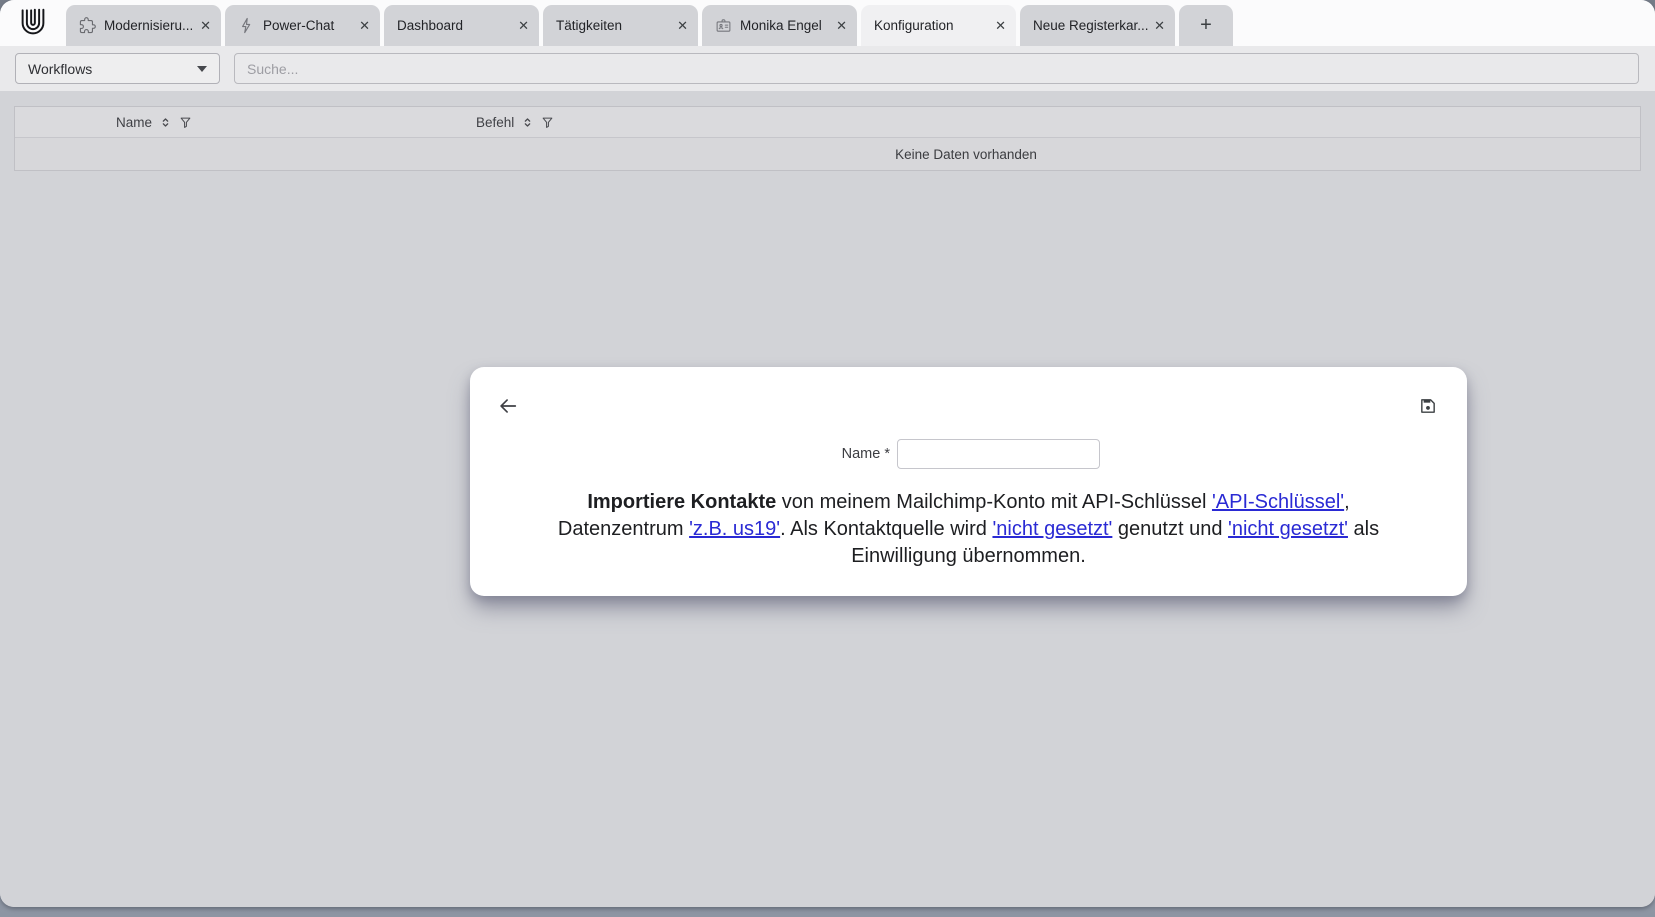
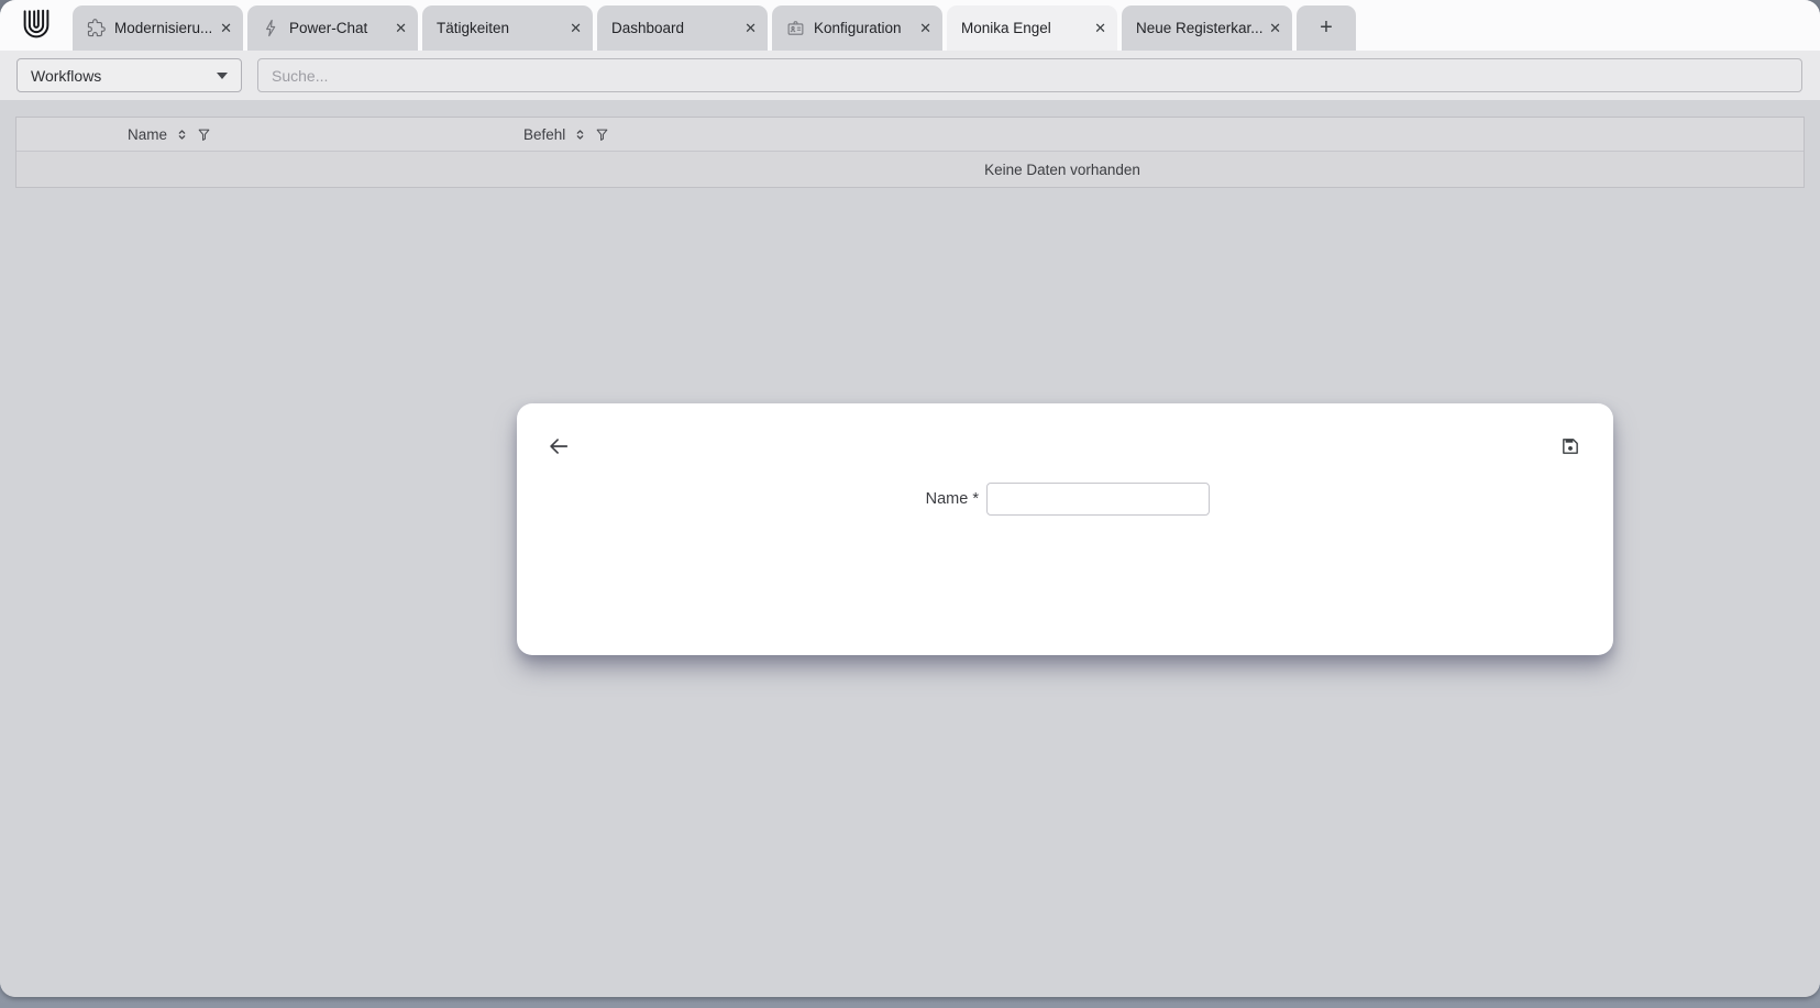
  Modernisieru...
  ✕
  Power-Chat
  ✕
- Dashboard
+ Tätigkeiten
  ✕
- Tätigkeiten
+ Dashboard
  ✕
- Monika Engel
+ Konfiguration
  ✕
- Konfiguration
+ Monika Engel
  ✕
  Neue Registerkar...
  ✕
  +
  Workflows
  Suche...
  Name
  Befehl
  Keine Daten vorhanden
  Name *
- Importiere Kontakte von meinem Mailchimp-Konto mit API-Schlüssel 'API-Schlüssel',
- Datenzentrum 'z.B. us19'. Als Kontaktquelle wird 'nicht gesetzt' genutzt und 'nicht gesetzt' als
- Einwilligung übernommen.
